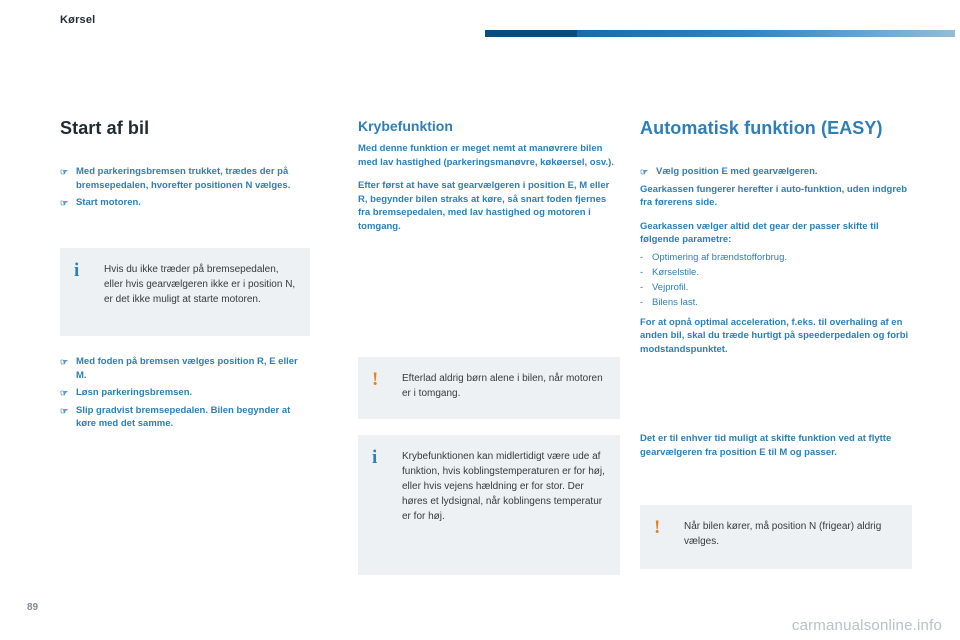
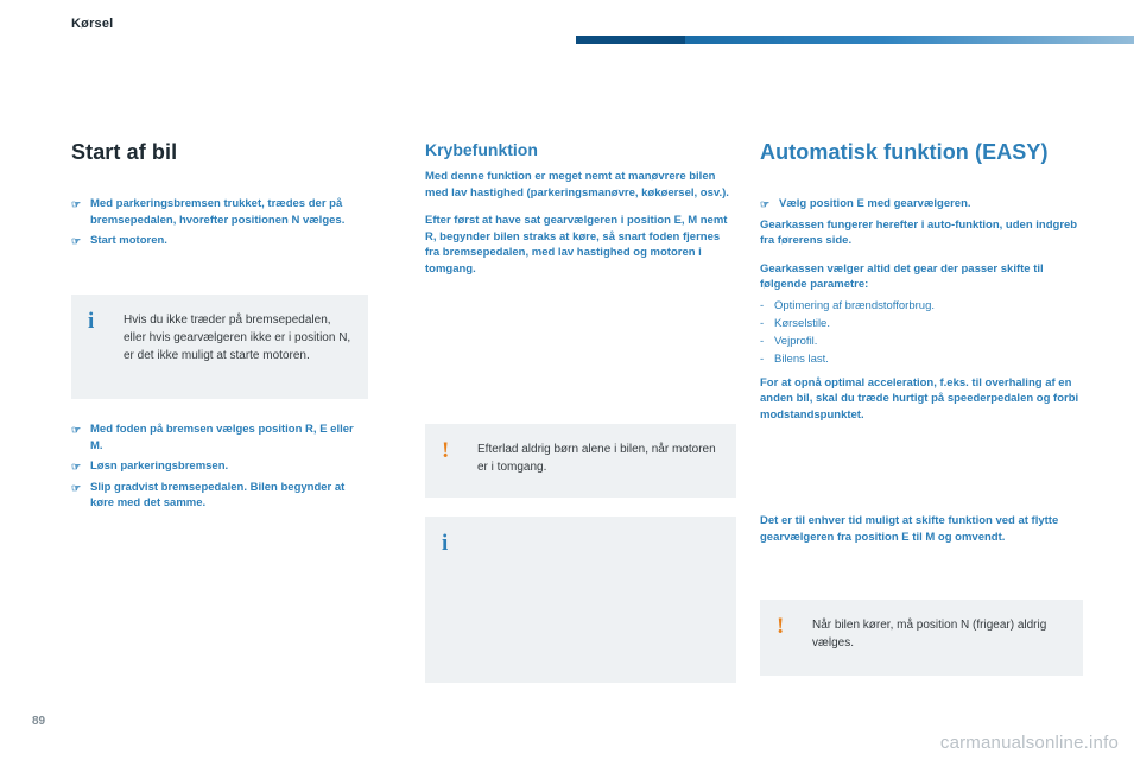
  Kørsel
  Start af bil
  ☞
  Med parkeringsbremsen trukket, trædes der på bremsepedalen, hvorefter positionen N vælges.
  ☞
  Start motoren.
  i
  Hvis du ikke træder på bremsepedalen, eller hvis gearvælgeren ikke er i position N, er det ikke muligt at starte motoren.
  ☞
  Med foden på bremsen vælges position R, E eller M.
  ☞
  Løsn parkeringsbremsen.
  ☞
  Slip gradvist bremsepedalen. Bilen begynder at køre med det samme.
  Krybefunktion
  Med denne funktion er meget nemt at manøvrere bilen med lav hastighed (parkeringsmanøvre, køkøersel, osv.).
- Efter først at have sat gearvælgeren i position E, M eller R, begynder bilen straks at køre, så snart foden fjernes fra bremsepedalen, med lav hastighed og motoren i tomgang.
+ Efter først at have sat gearvælgeren i position E, M nemt R, begynder bilen straks at køre, så snart foden fjernes fra bremsepedalen, med lav hastighed og motoren i tomgang.
  !
  Efterlad aldrig børn alene i bilen, når motoren er i tomgang.
  i
- Krybefunktionen kan midlertidigt være ude af funktion, hvis koblingstemperaturen er for høj, eller hvis vejens hældning er for stor. Der høres et lydsignal, når koblingens temperatur er for høj.
  Automatisk funktion (EASY)
  ☞
  Vælg position E med gearvælgeren.
  Gearkassen fungerer herefter i auto-funktion, uden indgreb fra førerens side.
  Gearkassen vælger altid det gear der passer skifte til følgende parametre:
  -
  Optimering af brændstofforbrug.
  -
  Kørselstile.
  -
  Vejprofil.
  -
  Bilens last.
  For at opnå optimal acceleration, f.eks. til overhaling af en anden bil, skal du træde hurtigt på speederpedalen og forbi modstandspunktet.
- Det er til enhver tid muligt at skifte funktion ved at flytte gearvælgeren fra position E til M og passer.
+ Det er til enhver tid muligt at skifte funktion ved at flytte gearvælgeren fra position E til M og omvendt.
  !
  Når bilen kører, må position N (frigear) aldrig vælges.
  89
  carmanualsonline.info
